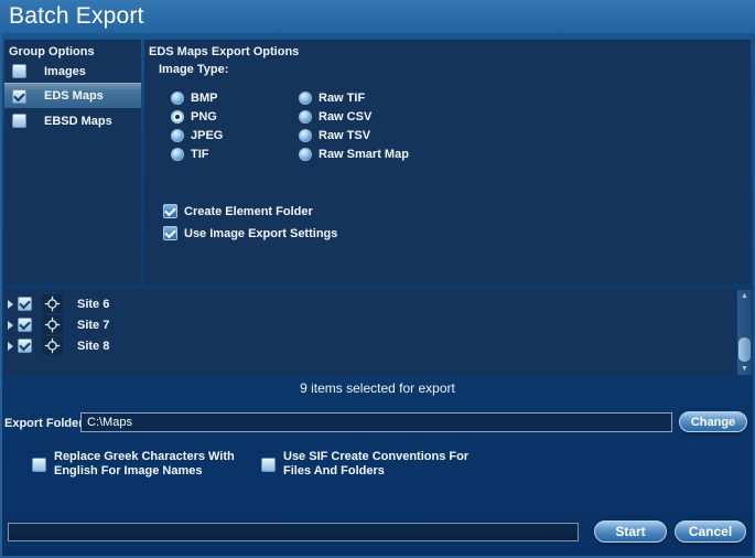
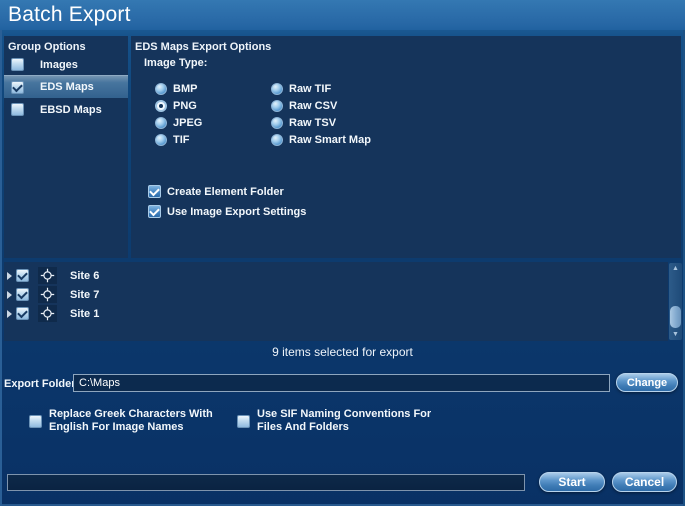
  Batch Export
  Group Options
  Images
  EDS Maps
  EBSD Maps
  EDS Maps Export Options
  Image Type:
  BMP
  PNG
  JPEG
  TIF
  Raw TIF
  Raw CSV
  Raw TSV
  Raw Smart Map
  Create Element Folder
  Use Image Export Settings
  Site 6
  Site 7
- Site 8
+ Site 1
  9 items selected for export
  Export Folde
  C:\Maps
  Change
  Replace Greek Characters With
  English For Image Names
- Use SIF Create Conventions For
+ Use SIF Naming Conventions For
  Files And Folders
  Start
  Cancel
